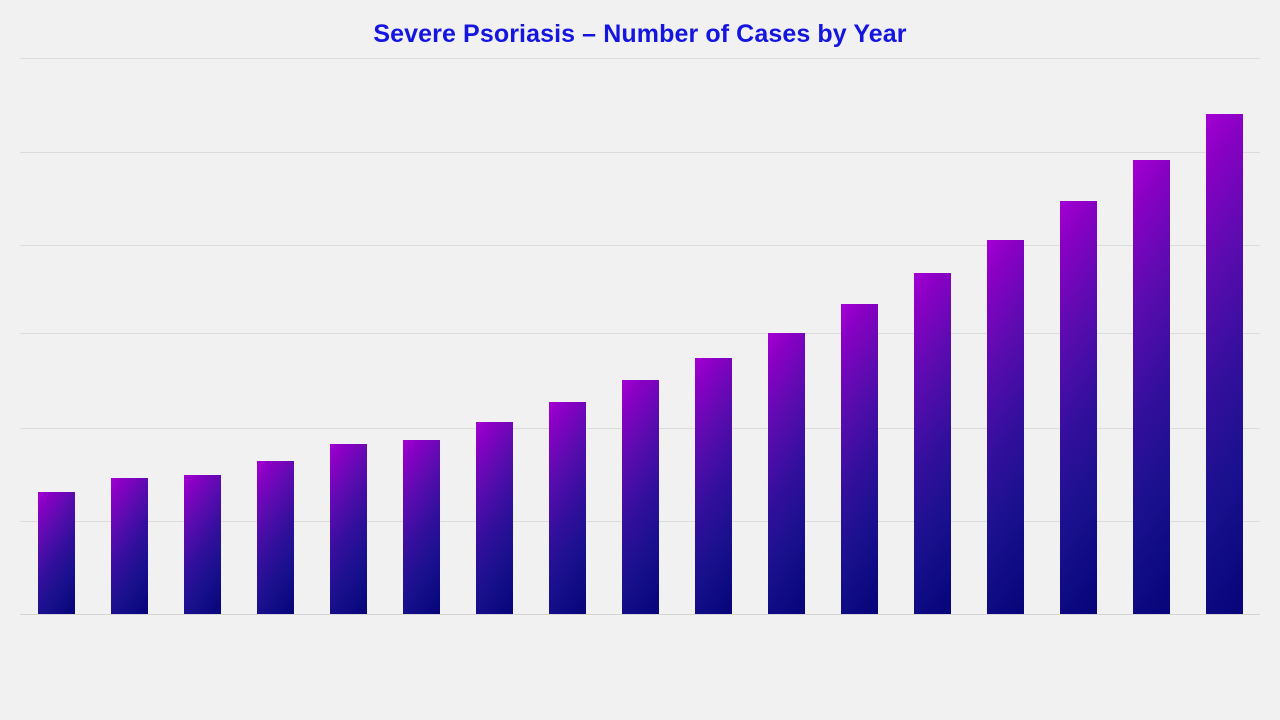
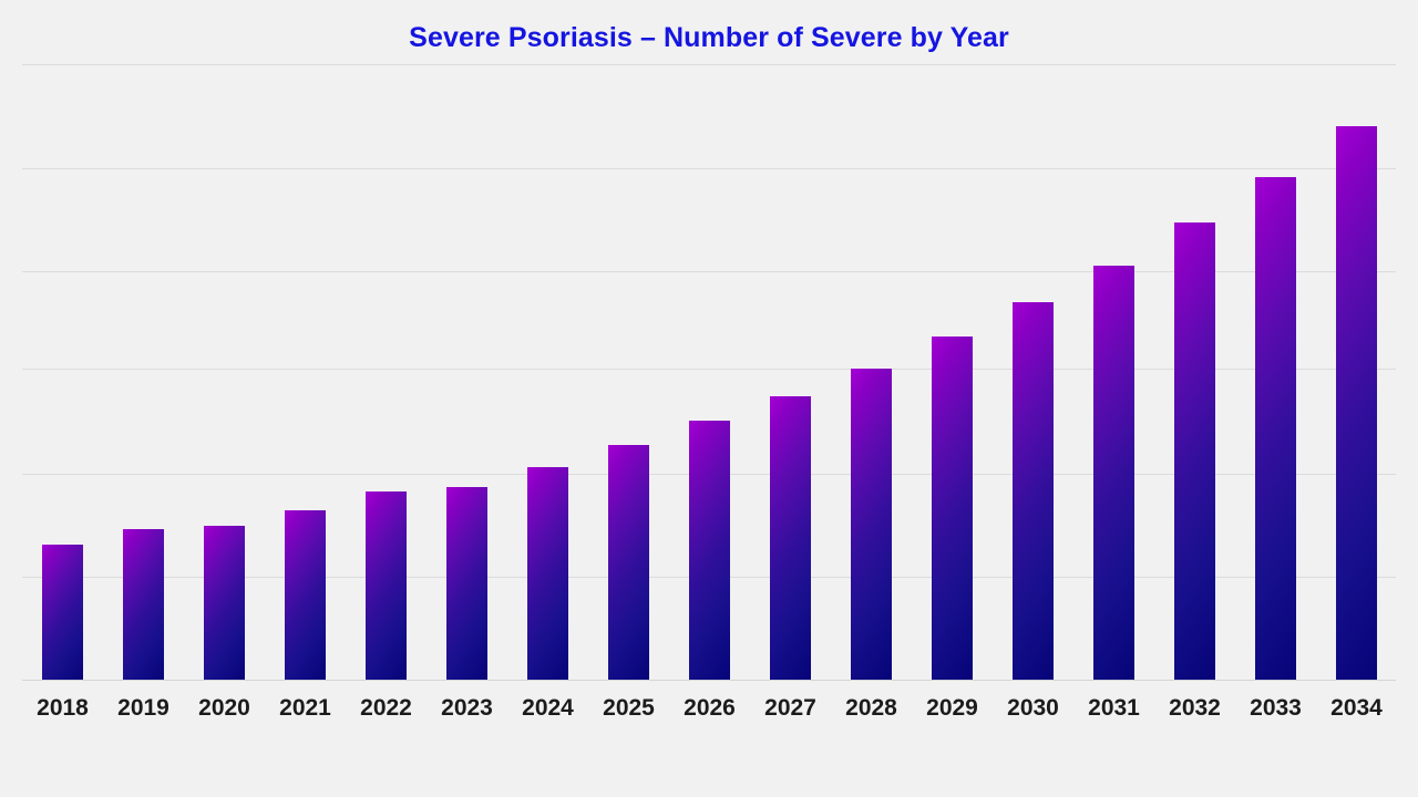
- Severe Psoriasis – Number of Cases by Year
+ Severe Psoriasis – Number of Severe by Year
+ 2018
+ 2019
+ 2020
+ 2021
+ 2022
+ 2023
+ 2024
+ 2025
+ 2026
+ 2027
+ 2028
+ 2029
+ 2030
+ 2031
+ 2032
+ 2033
+ 2034
